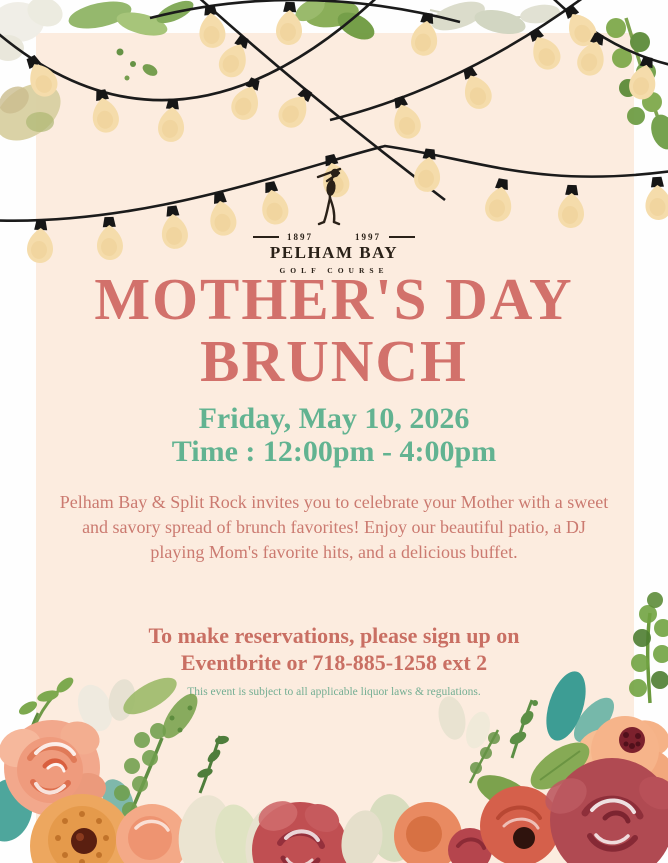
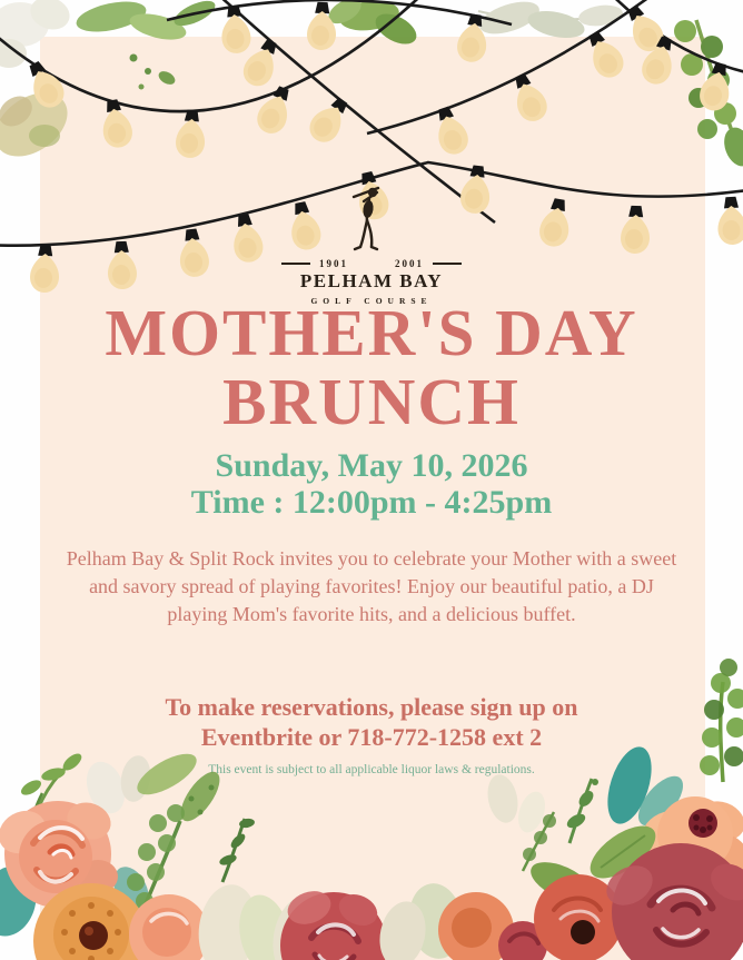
- 1897
+ 1901
- 1997
+ 2001
  PELHAM BAY
  GOLF COURSE
  MOTHER'S DAY
  BRUNCH
- Friday, May 10, 2026
+ Sunday, May 10, 2026
- Time : 12:00pm - 4:00pm
+ Time : 12:00pm - 4:25pm
- Pelham Bay & Split Rock invites you to celebrate your Mother with a sweet and savory spread of brunch favorites! Enjoy our beautiful patio, a DJ playing Mom's favorite hits, and a delicious buffet.
+ Pelham Bay & Split Rock invites you to celebrate your Mother with a sweet and savory spread of playing favorites! Enjoy our beautiful patio, a DJ playing Mom's favorite hits, and a delicious buffet.
  To make reservations, please sign up on
- Eventbrite or 718-885-1258 ext 2
+ Eventbrite or 718-772-1258 ext 2
  This event is subject to all applicable liquor laws & regulations.
